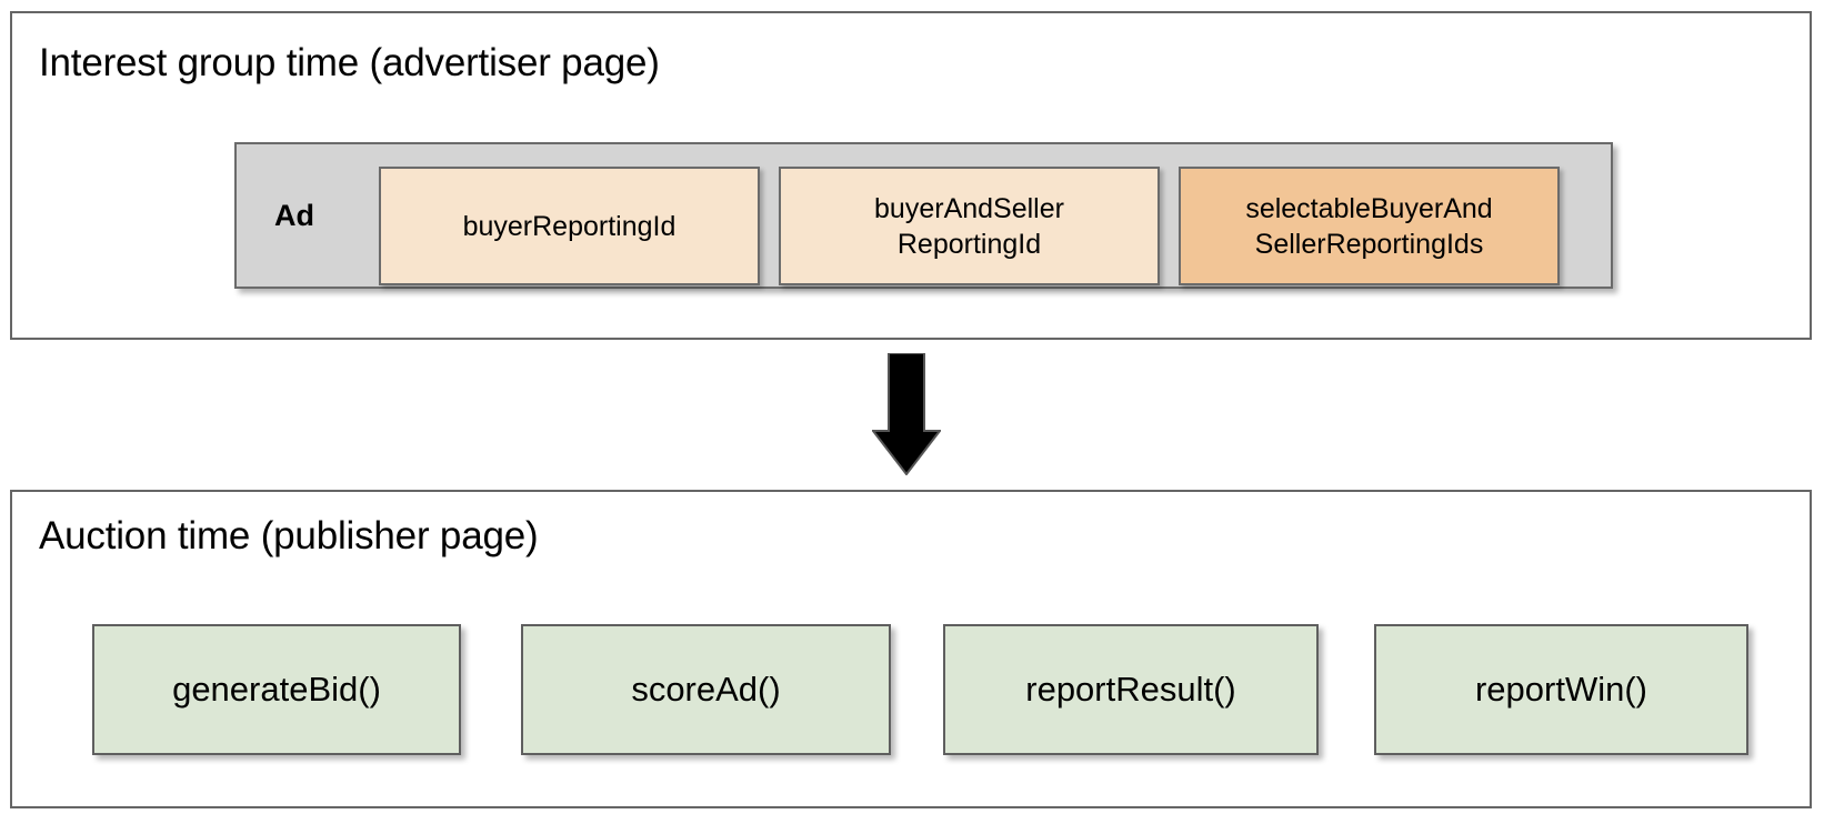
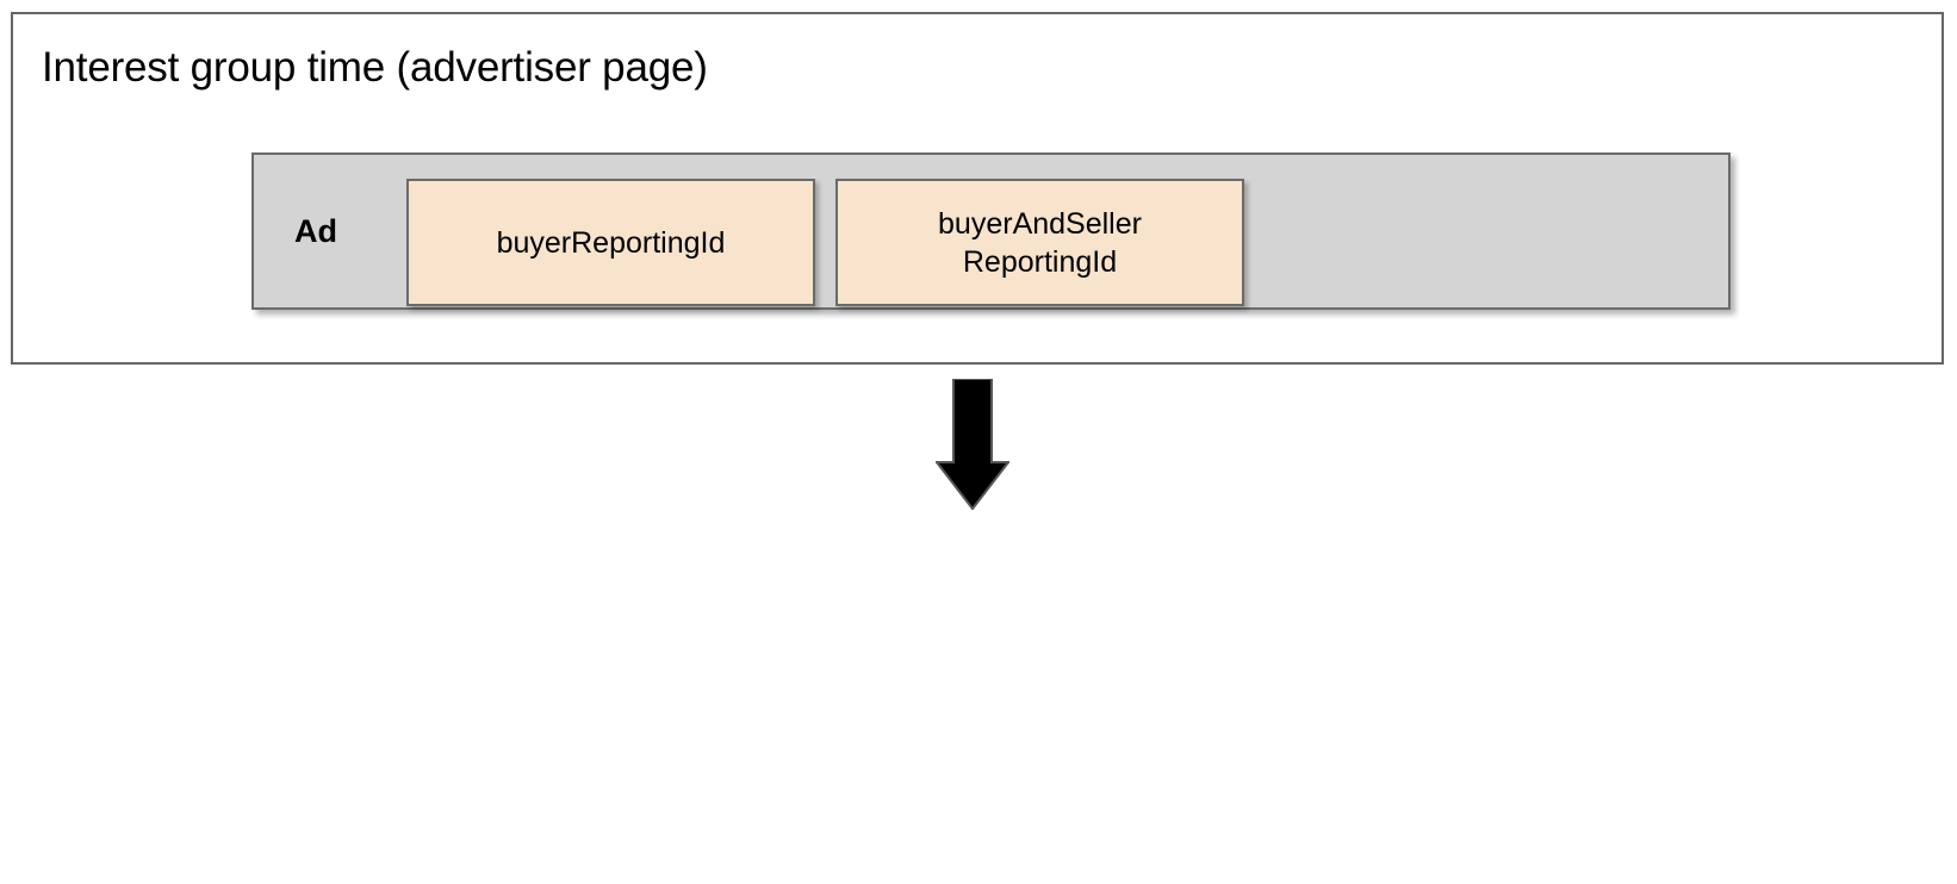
  Interest group time (advertiser page)
  Ad
  buyerReportingId
  buyerAndSeller
  ReportingId
- selectableBuyerAnd
- SellerReportingIds
- Auction time (publisher page)
- generateBid()
- scoreAd()
- reportResult()
- reportWin()
